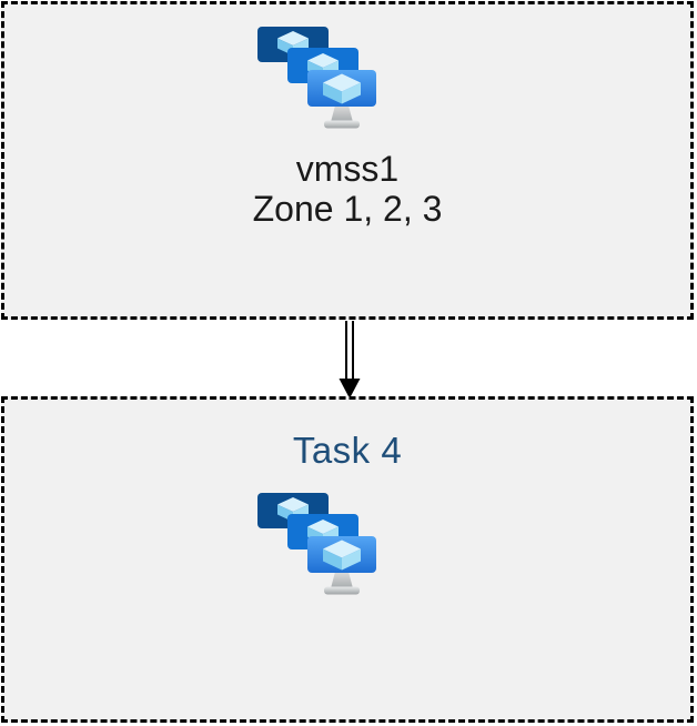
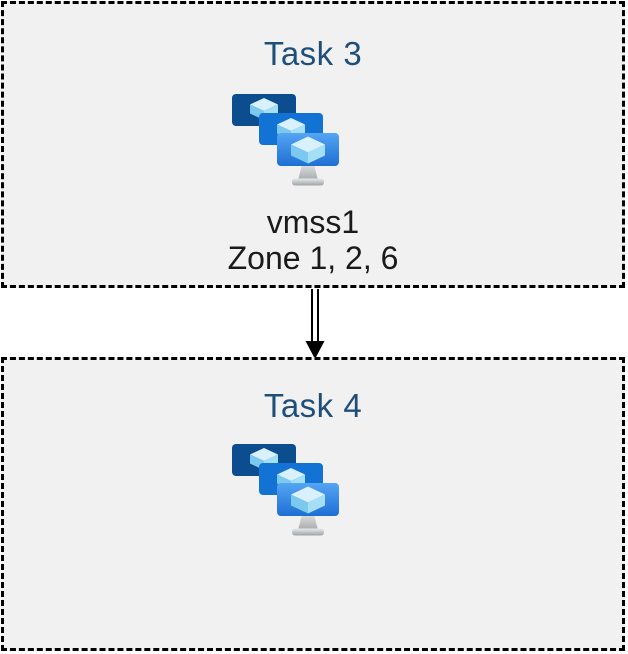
+ Task 3
  vmss1
- Zone 1, 2, 3
+ Zone 1, 2, 6
  Task 4
